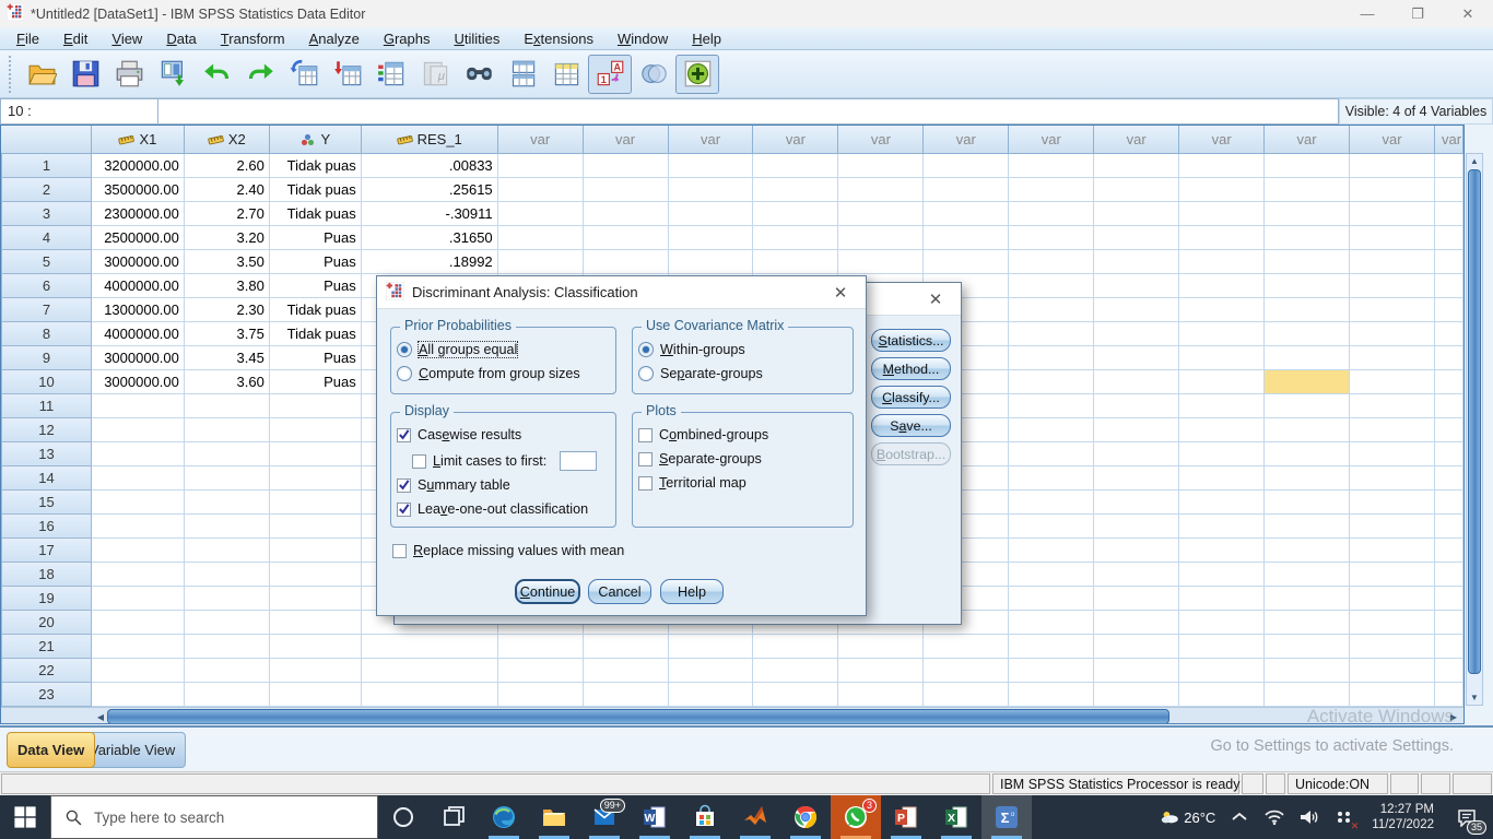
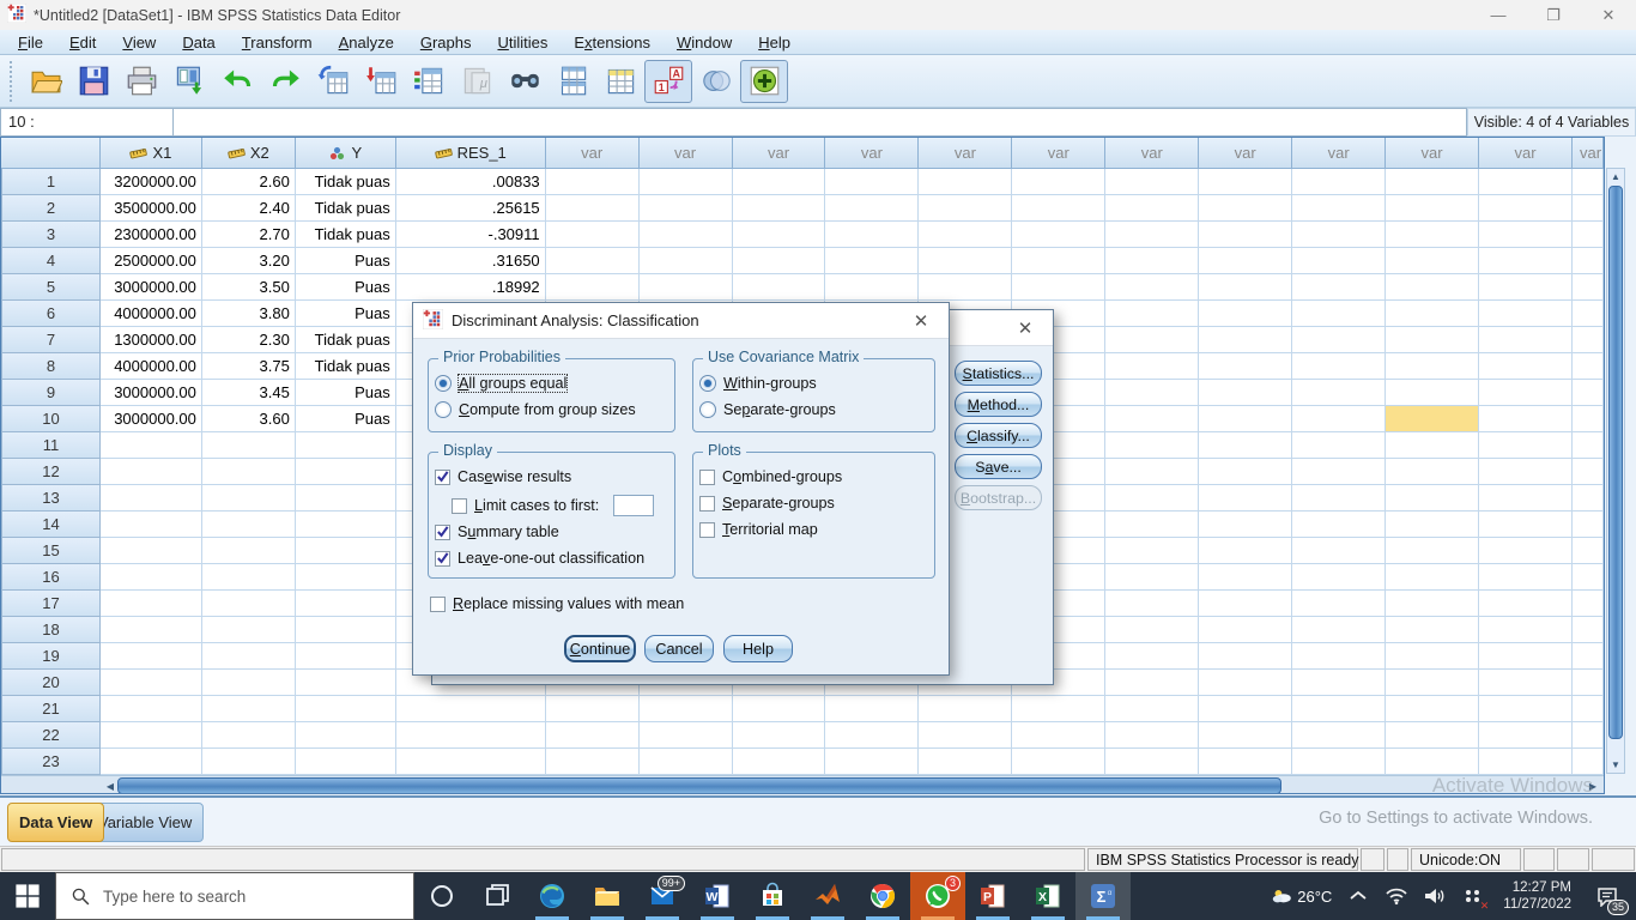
  *Untitled2 [DataSet1] - IBM SPSS Statistics Data Editor
  —
  ❐
  ✕
  File
  Edit
  View
  Data
  Transform
  Analyze
  Graphs
  Utilities
  Extensions
  Window
  Help
  μ
  1
  A
  10 :
  Visible: 4 of 4 Variables
  X1
  X2
  Y
  RES_1
  var
  var
  var
  var
  var
  var
  var
  var
  var
  var
  var
  var
  1
  3200000.00
  2.60
  Tidak puas
  .00833
  2
  3500000.00
  2.40
  Tidak puas
  .25615
  3
  2300000.00
  2.70
  Tidak puas
  -.30911
  4
  2500000.00
  3.20
  Puas
  .31650
  5
  3000000.00
  3.50
  Puas
  .18992
  6
  4000000.00
  3.80
  Puas
  7
  1300000.00
  2.30
  Tidak puas
  8
  4000000.00
  3.75
  Tidak puas
  9
  3000000.00
  3.45
  Puas
  10
  3000000.00
  3.60
  Puas
  11
  12
  13
  14
  15
  16
  17
  18
  19
  20
  21
  22
  23
  ◀
  ▶
  ▲
  ▼
  Activate Windows
- Go to Settings to activate Settings.
+ Go to Settings to activate Windows.
  ✕
  S
  tatistics...
  M
  ethod...
  C
  lassify...
  S
  a
  ve...
  B
  ootstrap...
  Discriminant Analysis: Classification
  ✕
  Prior Probabilities
  Use Covariance Matrix
  Display
  Plots
  Replace missing values with mean
  All groups equal
  Compute from group sizes
  Within-groups
  Separate-groups
  Casewise results
  Limit cases to first:
  Summary table
  Leave-one-out classification
  Combined-groups
  Separate-groups
  Territorial map
  C
  ontinue
  Cancel
  Help
  Data View
  ariable View
  IBM SPSS Statistics Processor is ready
  Unicode:ON
  Type here to search
  99+
  W
  3
  P
  X
  Σ
  26°C
  ✕
  12:27 PM
  11/27/2022
  35
